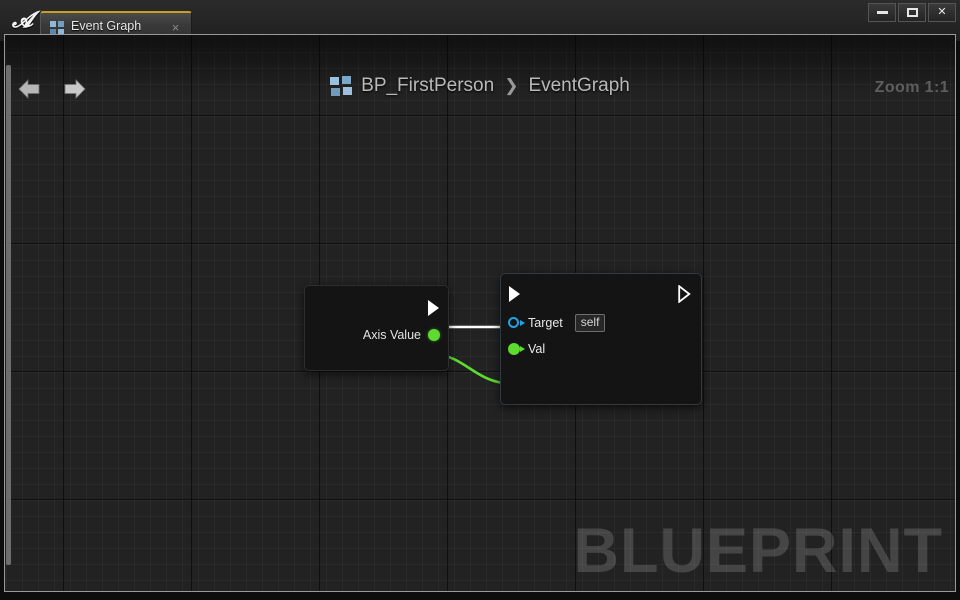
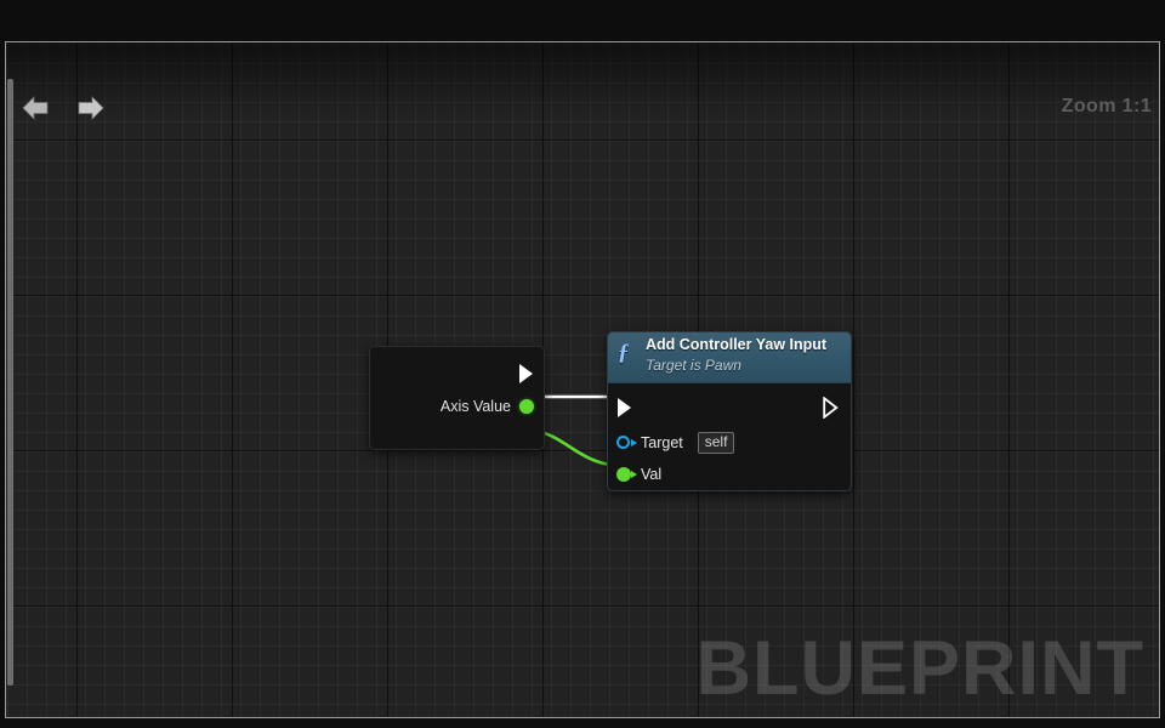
- 𝓐
- Event Graph
- ×
- ✕
- BP_FirstPerson
- ❯
- EventGraph
  Zoom 1:1
  BLUEPRINT
  Axis Value
+ ƒ
+ Add Controller Yaw Input
+ Target is Pawn
  Target
  self
  Val
